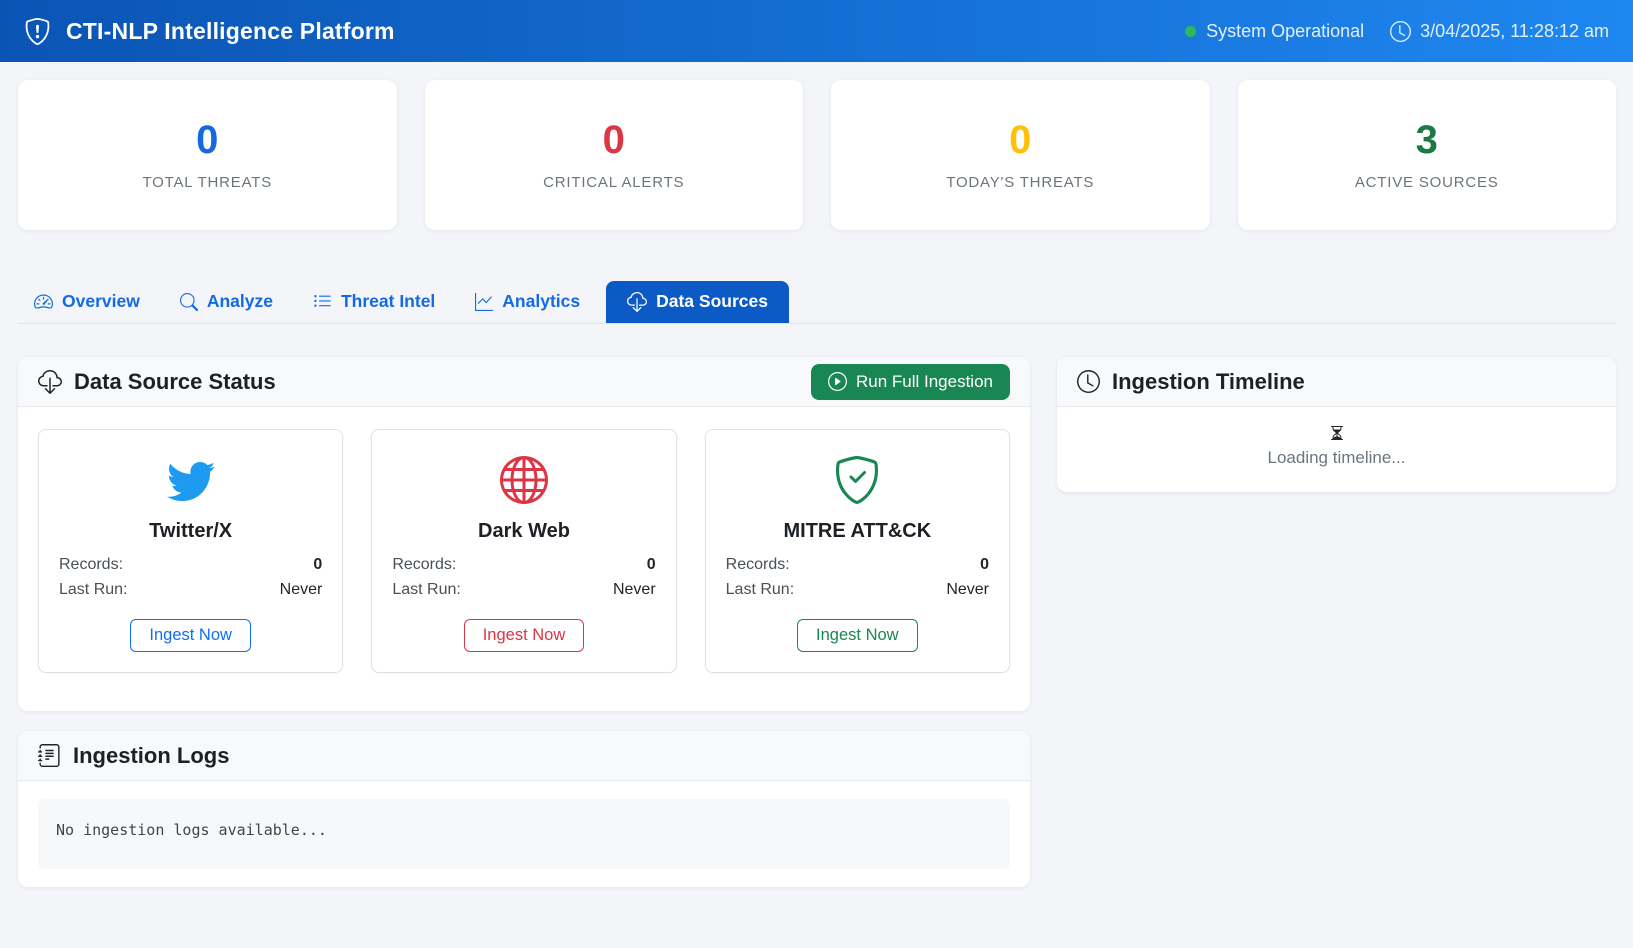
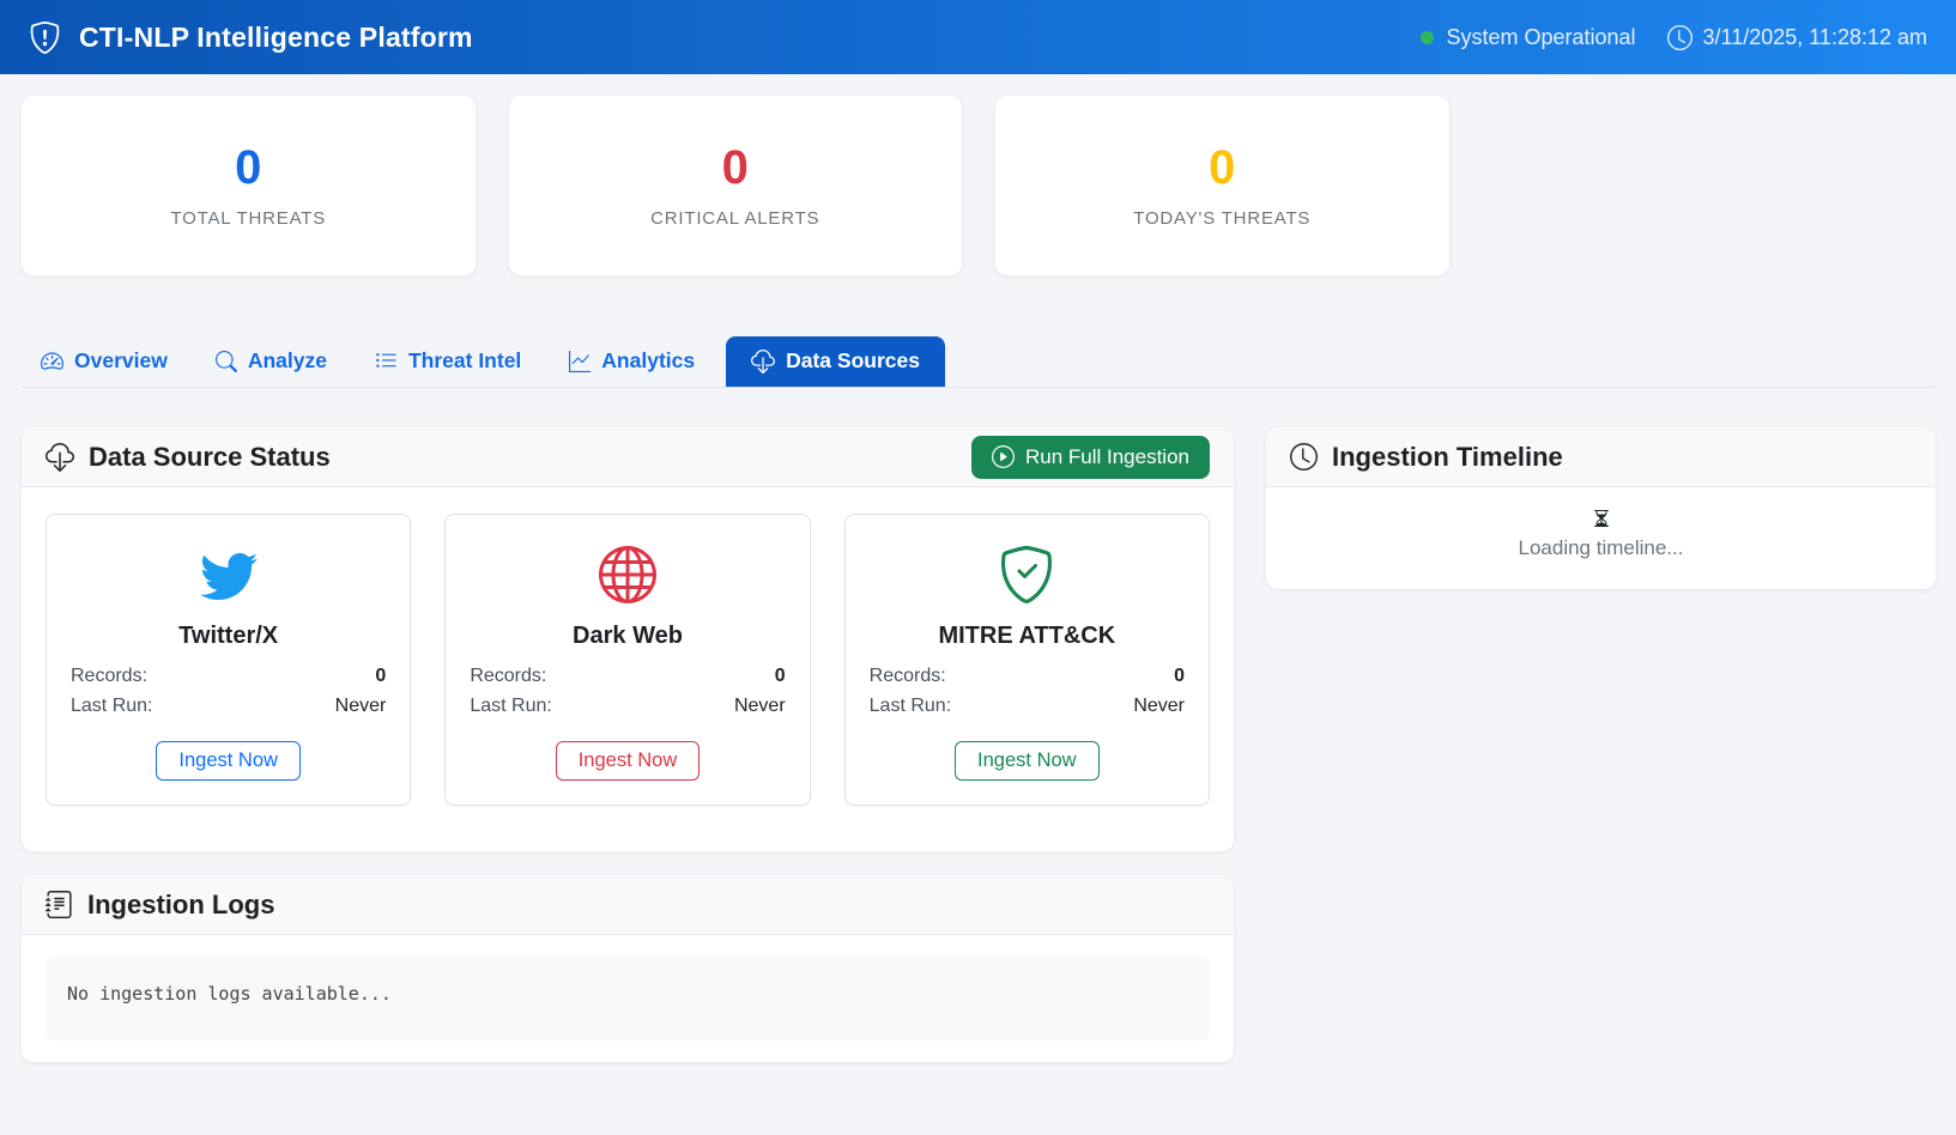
  CTI-NLP Intelligence Platform
  System Operational
- 3/04/2025, 11:28:12 am
+ 3/11/2025, 11:28:12 am
  0
  TOTAL THREATS
  0
  CRITICAL ALERTS
  0
  TODAY'S THREATS
- 3
- ACTIVE SOURCES
  Overview
  Analyze
  Threat Intel
  Analytics
  Data Sources
  Data Source Status
  Run Full Ingestion
  Twitter/X
  Records:
  0
  Last Run:
  Never
  Ingest Now
  Dark Web
  Records:
  0
  Last Run:
  Never
  Ingest Now
  MITRE ATT&CK
  Records:
  0
  Last Run:
  Never
  Ingest Now
  Ingestion Logs
  No ingestion logs available...
  Ingestion Timeline
  Loading timeline...
